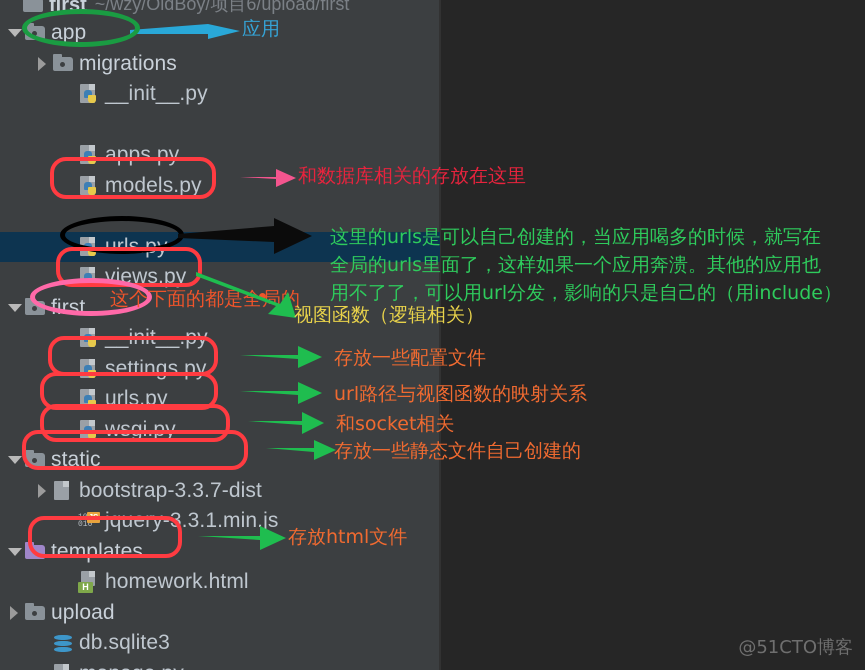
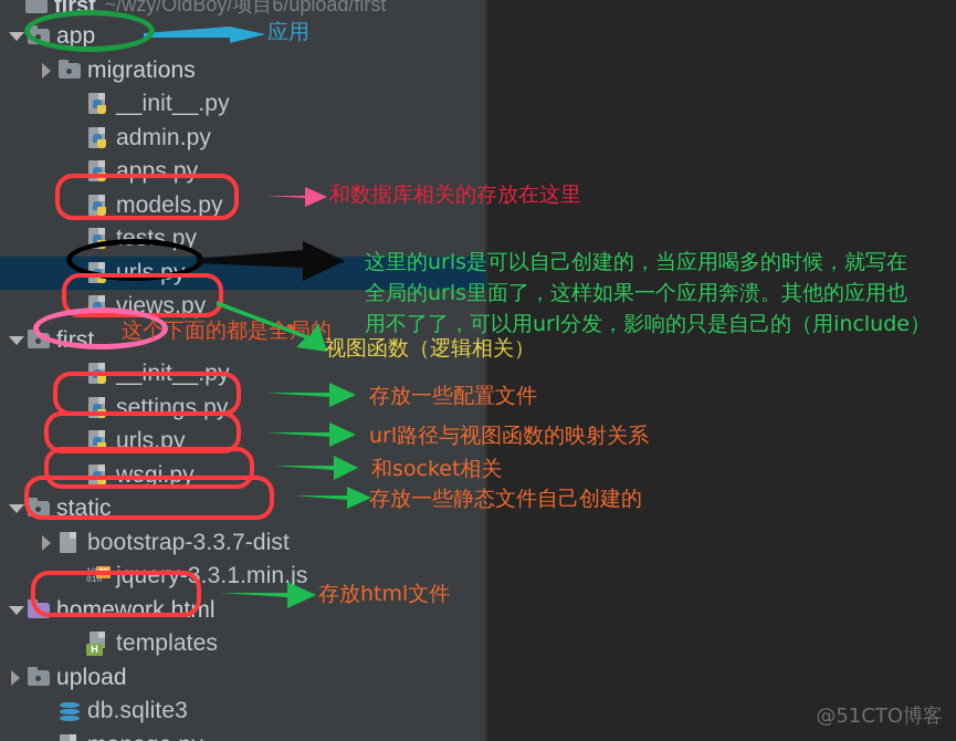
  first
  ~/wzy/OldBoy/项目6/upload/first
  app
  migrations
  __init__.py
+ admin.py
  apps.py
  models.py
+ tests.py
  urls.py
  views.py
  first
  __init__.py
  settings.py
  urls.py
  wsgi.py
  static
  bootstrap-3.3.7-dist
  10
  010
  JS
  jquery-3.3.1.min.js
- templates
+ homework.html
  H
- homework.html
+ templates
  upload
  db.sqlite3
  应用
  和数据库相关的存放在这里
  这里的urls是可以自己创建的，当应用喝多的时候，就写在
  全局的urls里面了，这样如果一个应用奔溃。其他的应用也
  用不了了，可以用url分发，影响的只是自己的（用include）
  这个下面的都是全局的
  视图函数（逻辑相关）
  存放一些配置文件
  url路径与视图函数的映射关系
  和socket相关
  存放一些静态文件自己创建的
  存放html文件
  @51CTO博客
